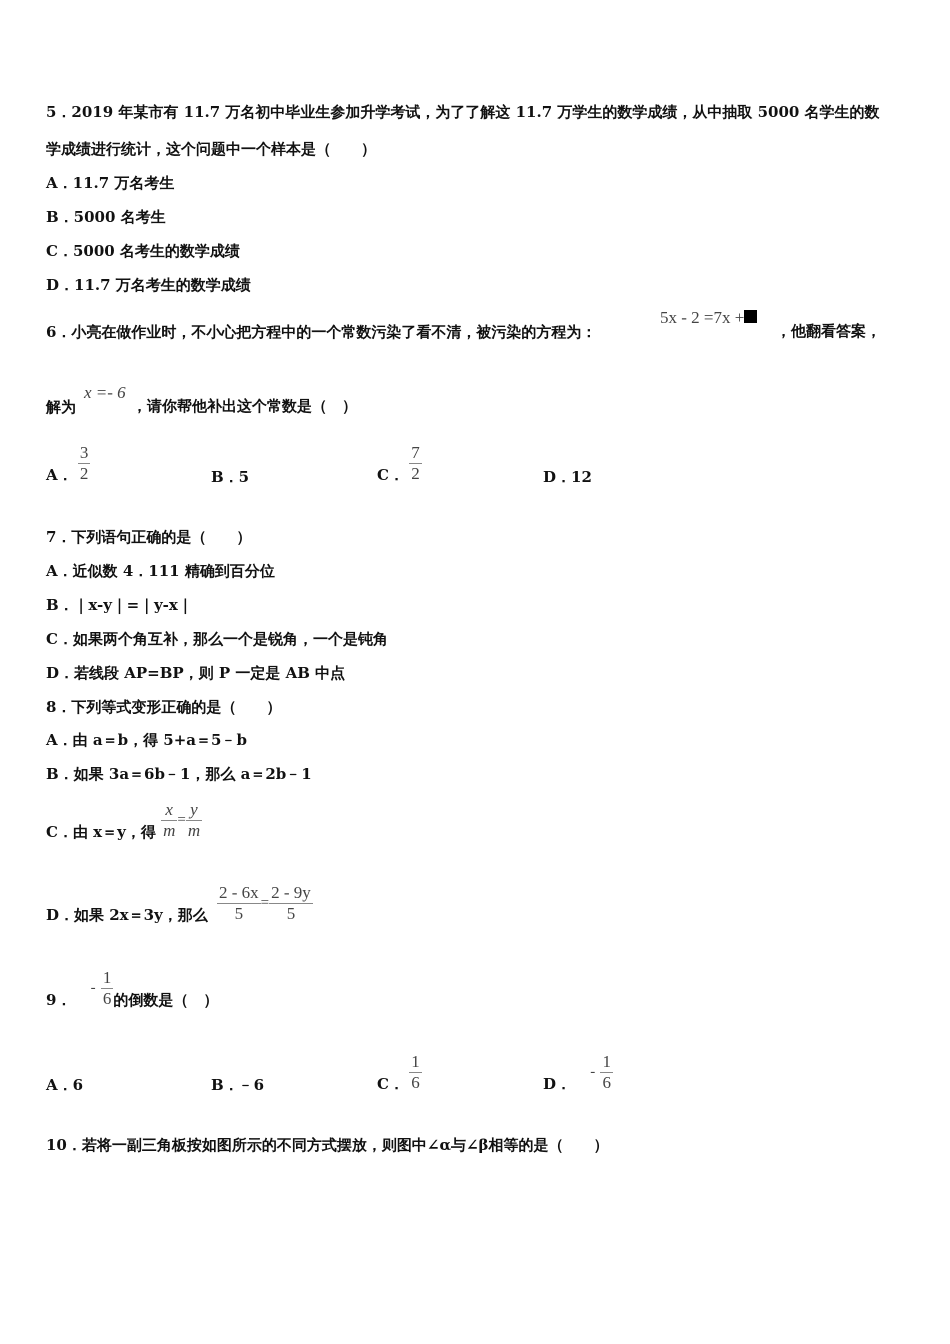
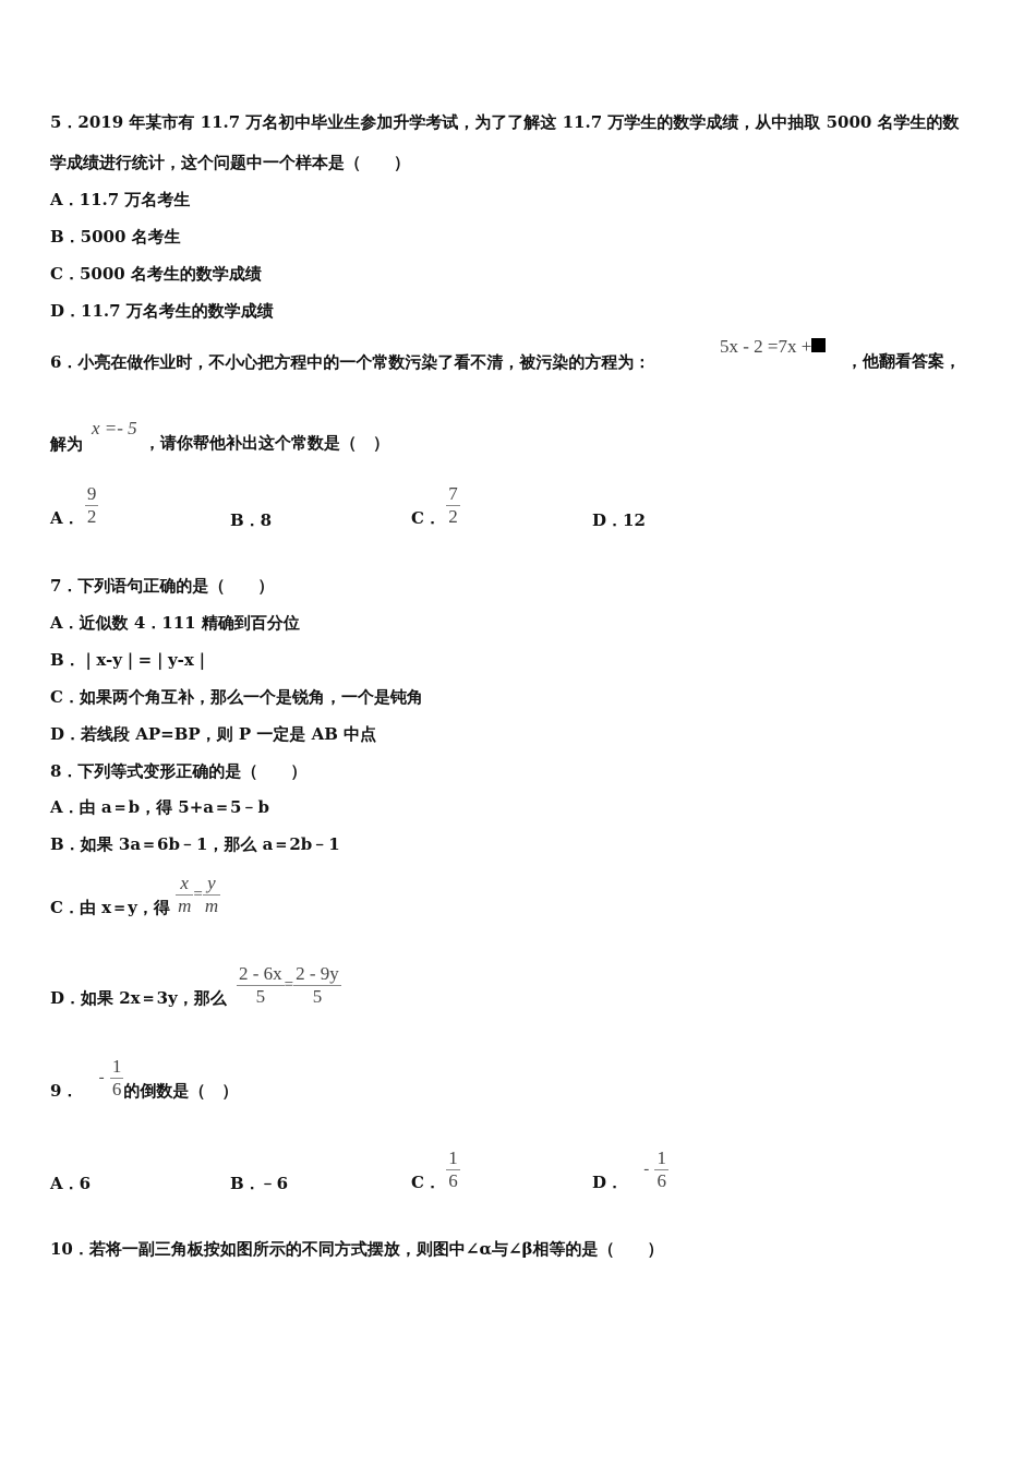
  5．2019 年某市有 11.7 万名初中毕业生参加升学考试，为了了解这 11.7 万学生的数学成绩，从中抽取 5000 名学生的数
  学成绩进行统计，这个问题中一个样本是（ ）
  A．11.7 万名考生
  B．5000 名考生
  C．5000 名考生的数学成绩
  D．11.7 万名考生的数学成绩
  6．小亮在做作业时，不小心把方程中的一个常数污染了看不清，被污染的方程为：
  5x - 2 =7x +
  ，他翻看答案，
  解为
- x =- 6
+ x =- 5
  ，请你帮他补出这个常数是（ ）
  A．
- 3
+ 9
  2
- B．5
+ B．8
  C．
  7
  2
  D．12
  7．下列语句正确的是（ ）
  A．近似数 4．111 精确到百分位
  B．｜x-y｜=｜y-x｜
  C．如果两个角互补，那么一个是锐角，一个是钝角
  D．若线段 AP=BP，则 P 一定是 AB 中点
  8．下列等式变形正确的是（ ）
  A．由 a＝b，得 5+a＝5﹣b
  B．如果 3a＝6b﹣1，那么 a＝2b﹣1
  C．由 x＝y，得
  x
  m
  =
  y
  m
  D．如果 2x＝3y，那么
  2 - 6x
  5
  =
  2 - 9y
  5
  9． -
  1
  6
  的倒数是（ ）
  A．6
  B．﹣6
  C．
  1
  6
  D． -
  1
  6
  10．若将一副三角板按如图所示的不同方式摆放，则图中∠α与∠β相等的是（ ）
